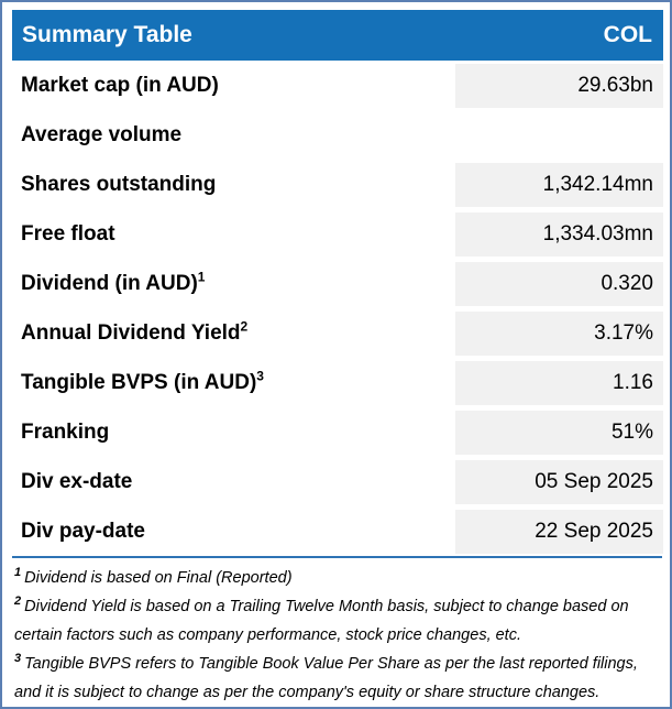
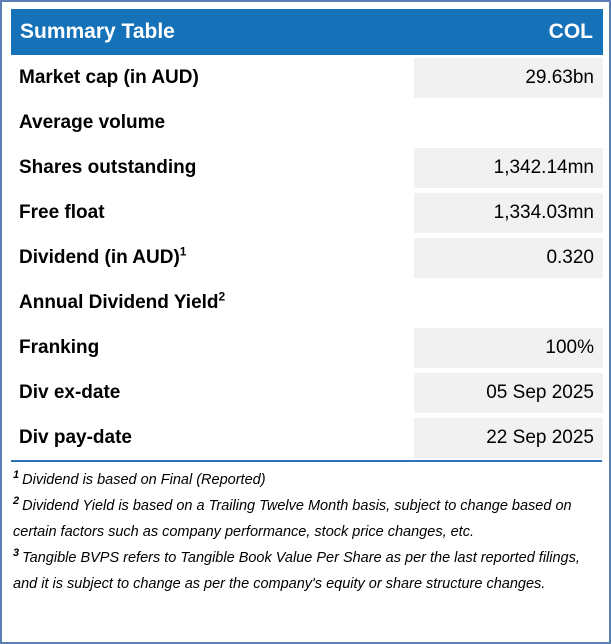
  Summary Table
  COL
  Market cap (in AUD)
  29.63bn
  Average volume
  Shares outstanding
  1,342.14mn
  Free float
  1,334.03mn
  Dividend (in AUD)1
  0.320
  Annual Dividend Yield2
- 3.17%
- Tangible BVPS (in AUD)3
- 1.16
  Franking
- 51%
+ 100%
  Div ex-date
  05 Sep 2025
  Div pay-date
  22 Sep 2025
  1 Dividend is based on Final (Reported)
  2 Dividend Yield is based on a Trailing Twelve Month basis, subject to change based on certain factors such as company performance, stock price changes, etc.
  3 Tangible BVPS refers to Tangible Book Value Per Share as per the last reported filings, and it is subject to change as per the company's equity or share structure changes.
